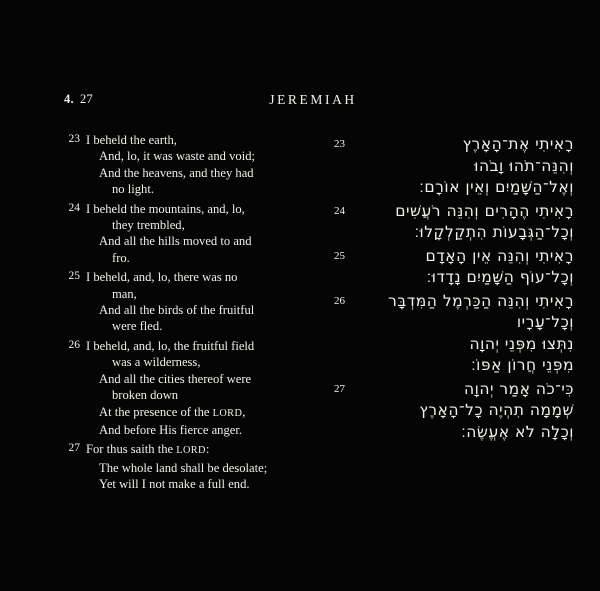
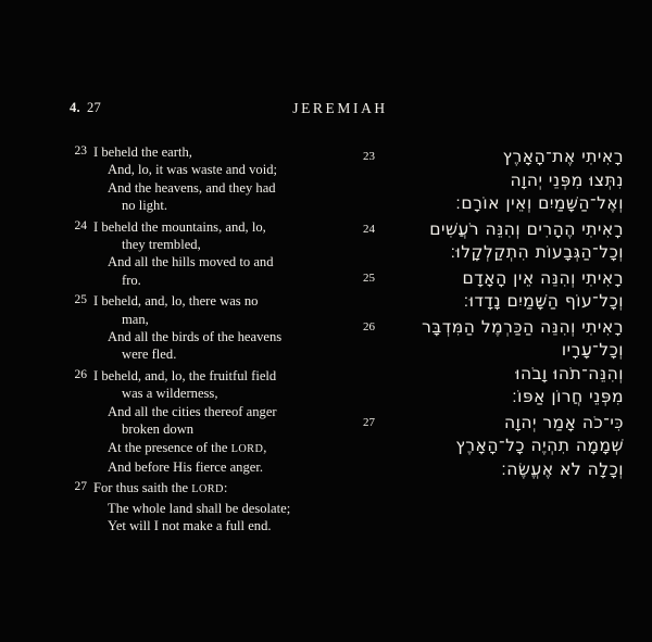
  4. 27
  JEREMIAH
  23
  I beheld the earth,
  And, lo, it was waste and void;
  And the heavens, and they had
  no light.
  24
  I beheld the mountains, and, lo,
  they trembled,
  And all the hills moved to and
  fro.
  25
  I beheld, and, lo, there was no
  man,
- And all the birds of the fruitful
+ And all the birds of the heavens
  were fled.
  26
  I beheld, and, lo, the fruitful field
  was a wilderness,
- And all the cities thereof were
+ And all the cities thereof anger
  broken down
  At the presence of the LORD,
  And before His fierce anger.
  27
  For thus saith the LORD:
  The whole land shall be desolate;
  Yet will I not make a full end.
  23
  רָאִיתִי אֶת־הָאָרֶץ
- וְהִנֵּה־תֹהוּ וָבֹהוּ
+ נִתְּצוּ מִפְּנֵי יְהוָה
  וְאֶל־הַשָּׁמַיִם וְאֵין אוֹרָם׃
  24
  רָאִיתִי הֶהָרִים וְהִנֵּה רֹעֲשִׁים
  וְכָל־הַגְּבָעוֹת הִתְקַלְקָלוּ׃
  25
  רָאִיתִי וְהִנֵּה אֵין הָאָדָם
  וְכָל־עוֹף הַשָּׁמַיִם נָדָדוּ׃
  26
  רָאִיתִי וְהִנֵּה הַכַּרְמֶל הַמִּדְבָּר
  וְכָל־עָרָיו
- נִתְּצוּ מִפְּנֵי יְהוָה
+ וְהִנֵּה־תֹהוּ וָבֹהוּ
  מִפְּנֵי חֲרוֹן אַפּוֹ׃
  27
  כִּי־כֹה אָמַר יְהוָה
  שְׁמָמָה תִהְיֶה כָל־הָאָרֶץ
  וְכָלָה לֹא אֶעֱשֶׂה׃
